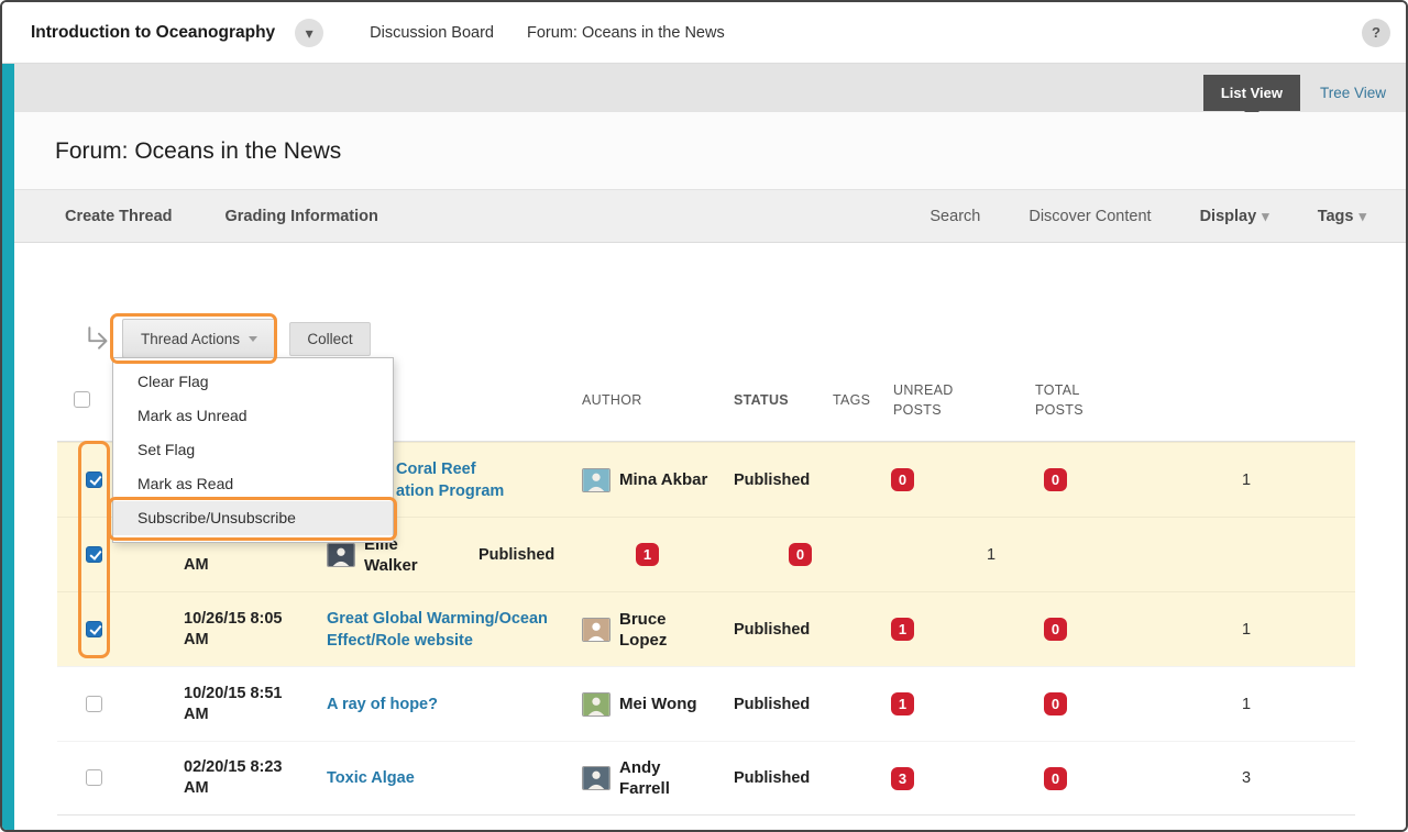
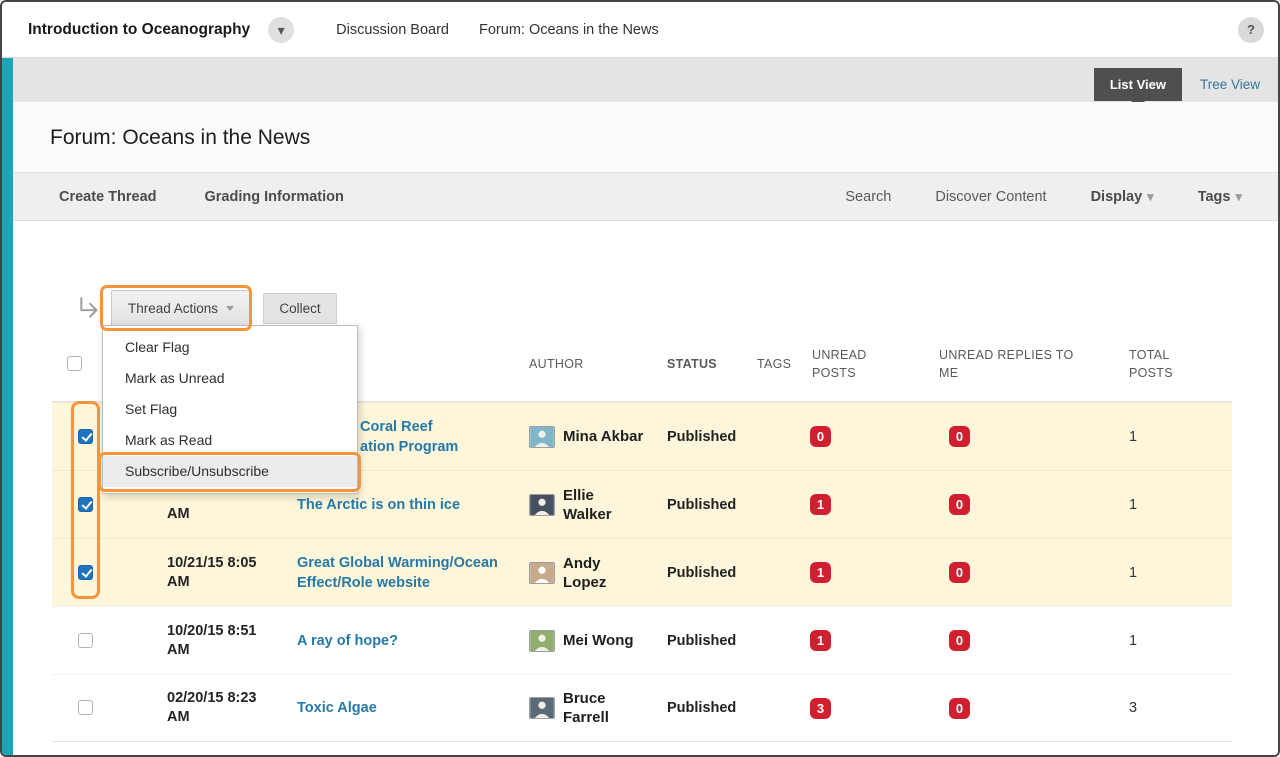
  Introduction to Oceanography
  ▾
  Discussion Board
  Forum: Oceans in the News
  ?
  List View
  Tree View
  Forum: Oceans in the News
  Create Thread
  Grading Information
  Search
  Discover Content
  Display ▾
  Tags ▾
  Thread Actions
  Collect
  AUTHOR
  STATUS
  TAGS
  UNREAD POSTS
+ UNREAD REPLIES TO ME
  TOTAL POSTS
  Coral Reef
  ation Program
  Mina Akbar
  Published
  0
  0
  1
  AM
+ The Arctic is on thin ice
  Ellie
  Walker
  Published
  1
  0
  1
- 10/26/15 8:05
+ 10/21/15 8:05
  AM
  Great Global Warming/Ocean
  Effect/Role website
- Bruce
+ Andy
  Lopez
  Published
  1
  0
  1
  10/20/15 8:51
  AM
  A ray of hope?
  Mei Wong
  Published
  1
  0
  1
  02/20/15 8:23
  AM
  Toxic Algae
- Andy
+ Bruce
  Farrell
  Published
  3
  0
  3
  Clear Flag
  Mark as Unread
  Set Flag
  Mark as Read
  Subscribe/Unsubscribe
